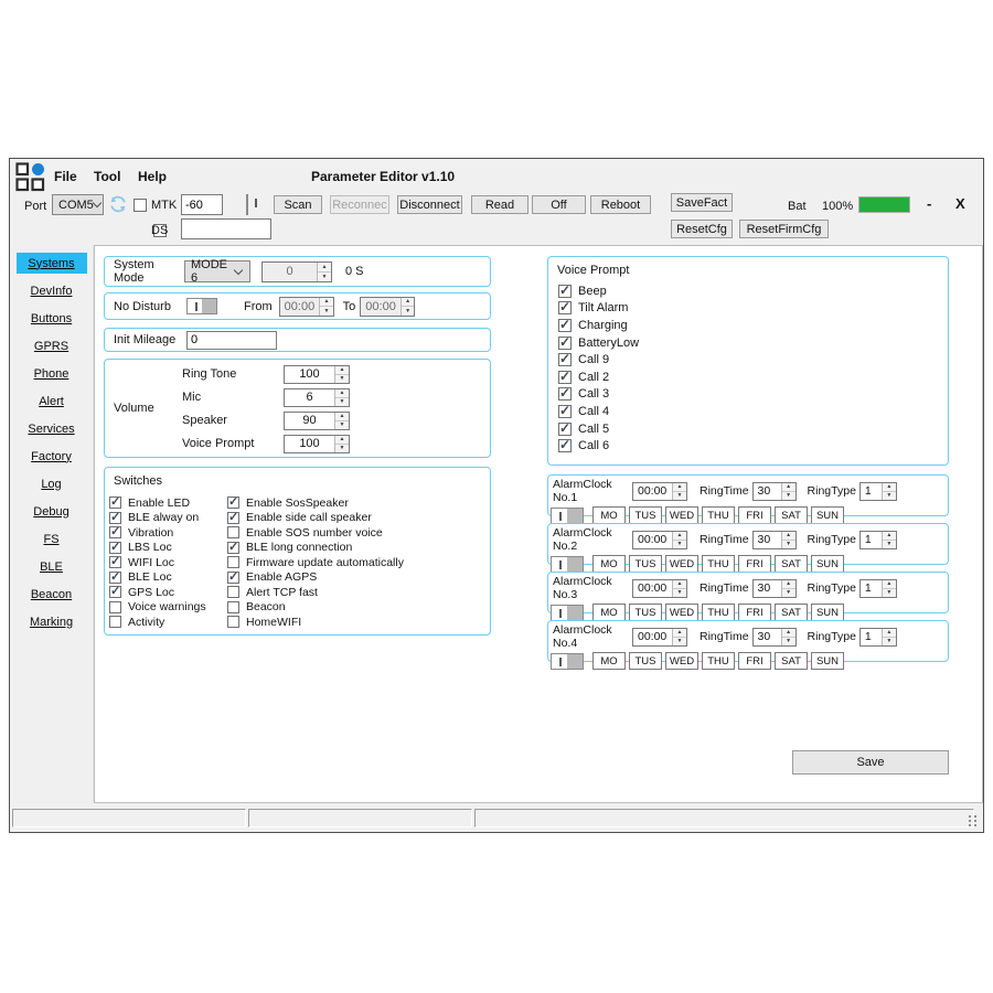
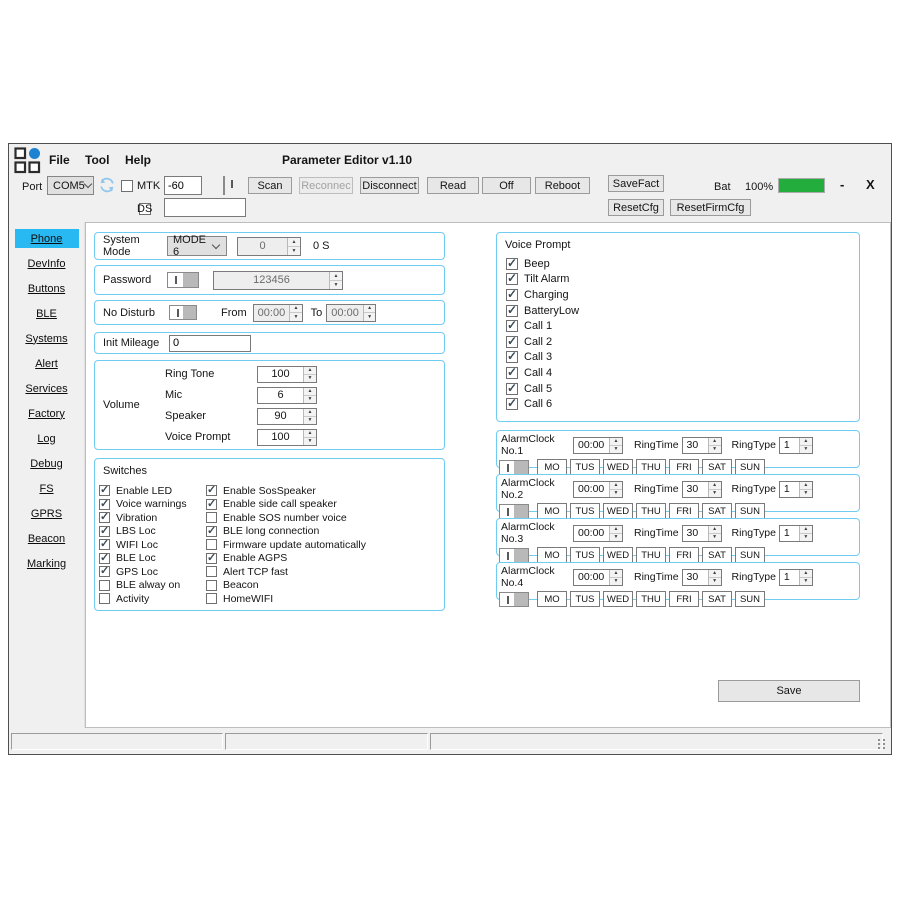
  File
  Tool
  Help
  Parameter Editor v1.10
  Port
  COM5
  MTK
  -60
  Scan
  Reconnec
  Disconnect
  Read
  Off
  Reboot
  SaveFact
  Bat
  100%
  -
  X
  DS
  ResetCfg
  ResetFirmCfg
- Systems
+ Phone
  DevInfo
  Buttons
- GPRS
+ BLE
- Phone
+ Systems
  Alert
  Services
  Factory
  Log
  Debug
  FS
- BLE
+ GPRS
  Beacon
  Marking
  System Mode
  MODE 6
  0
  0 S
+ Password
+ 123456
  No Disturb
  From
  00:00
  To
  00:00
  Init Mileage
  0
  Volume
  Ring Tone
  100
  Mic
  6
  Speaker
  90
  Voice Prompt
  100
  Switches
  Enable LED
- BLE alway on
+ Voice warnings
  Vibration
  LBS Loc
  WIFI Loc
  BLE Loc
  GPS Loc
- Voice warnings
+ BLE alway on
  Activity
  Enable SosSpeaker
  Enable side call speaker
  Enable SOS number voice
  BLE long connection
  Firmware update automatically
  Enable AGPS
  Alert TCP fast
  Beacon
  HomeWIFI
  Voice Prompt
  Beep
  Tilt Alarm
  Charging
  BatteryLow
- Call 9
+ Call 1
  Call 2
  Call 3
  Call 4
  Call 5
  Call 6
  AlarmClock No.1
  00:00
  RingTime
  30
  RingType
  1
  MO
  TUS
  WED
  THU
  FRI
  SAT
  SUN
  AlarmClock No.2
  00:00
  RingTime
  30
  RingType
  1
  MO
  TUS
  WED
  THU
  FRI
  SAT
  SUN
  AlarmClock No.3
  00:00
  RingTime
  30
  RingType
  1
  MO
  TUS
  WED
  THU
  FRI
  SAT
  SUN
  AlarmClock No.4
  00:00
  RingTime
  30
  RingType
  1
  MO
  TUS
  WED
  THU
  FRI
  SAT
  SUN
  Save
